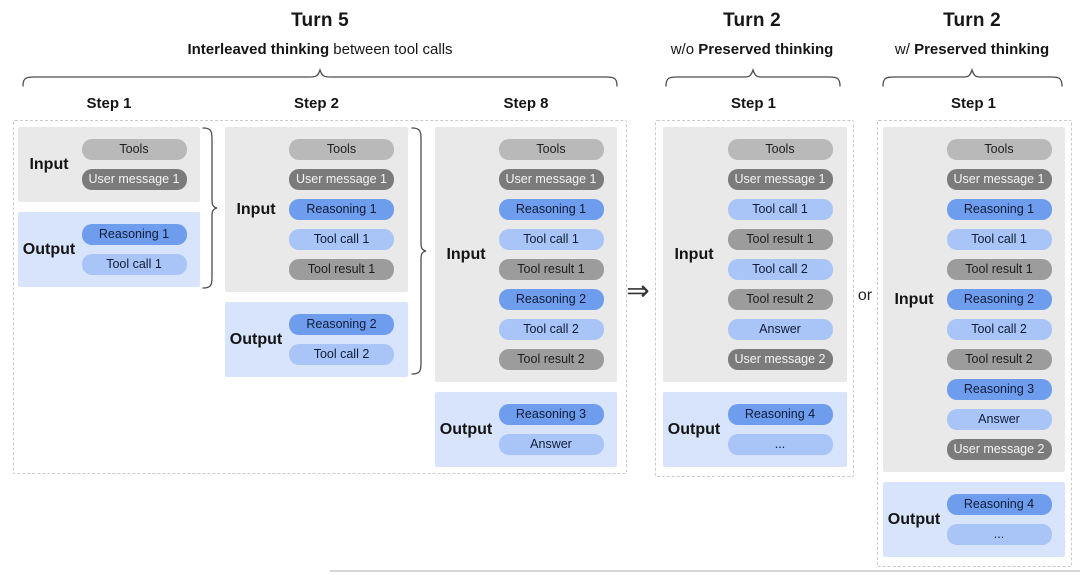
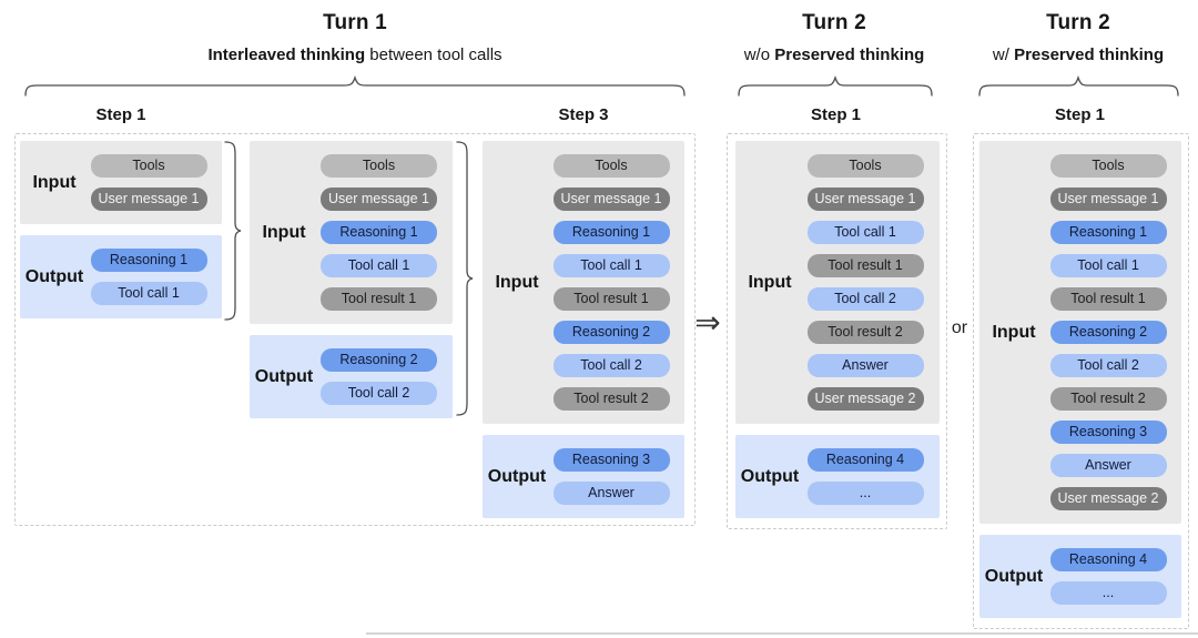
- Turn 5
+ Turn 1
  Interleaved thinking between tool calls
  Turn 2
  w/o Preserved thinking
  Turn 2
  w/ Preserved thinking
  Step 1
- Step 2
- Step 8
+ Step 3
  Step 1
  Step 1
  Input
  Tools
  User message 1
  Output
  Reasoning 1
  Tool call 1
  Input
  Tools
  User message 1
  Reasoning 1
  Tool call 1
  Tool result 1
  Output
  Reasoning 2
  Tool call 2
  Input
  Tools
  User message 1
  Reasoning 1
  Tool call 1
  Tool result 1
  Reasoning 2
  Tool call 2
  Tool result 2
  Output
  Reasoning 3
  Answer
  ⇒
  or
  Input
  Tools
  User message 1
  Tool call 1
  Tool result 1
  Tool call 2
  Tool result 2
  Answer
  User message 2
  Output
  Reasoning 4
  ...
  Input
  Tools
  User message 1
  Reasoning 1
  Tool call 1
  Tool result 1
  Reasoning 2
  Tool call 2
  Tool result 2
  Reasoning 3
  Answer
  User message 2
  Output
  Reasoning 4
  ...
